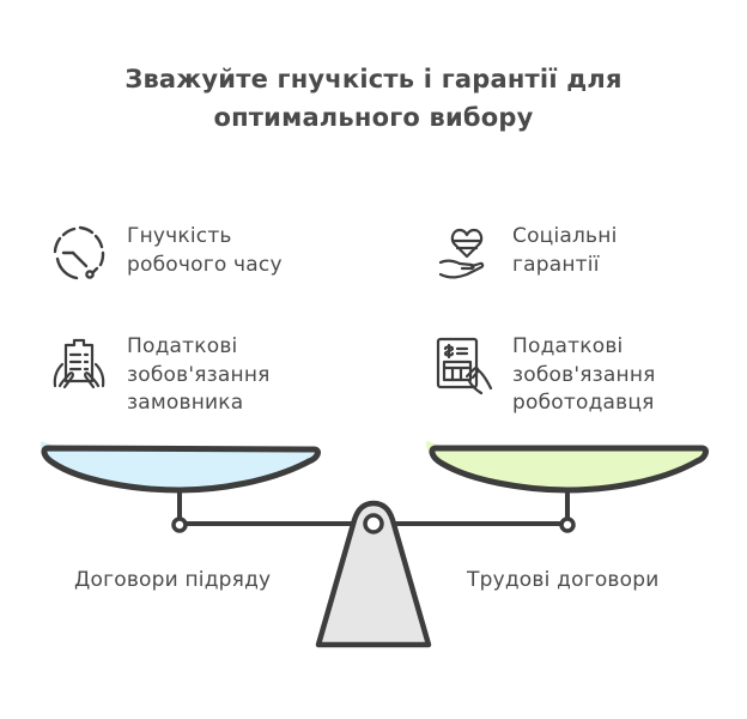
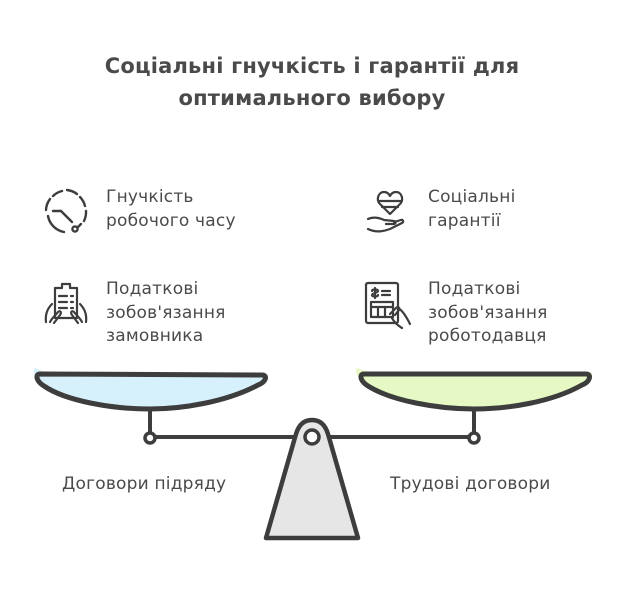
- Зважуйте гнучкість і гарантії для
+ Соціальні гнучкість і гарантії для
  оптимального вибору
  Гнучкість
  робочого часу
  Податкові
  зобов'язання
  замовника
  Соціальні
  гарантії
  Податкові
  зобов'язання
  роботодавця
  Договори підряду
  Трудові договори
